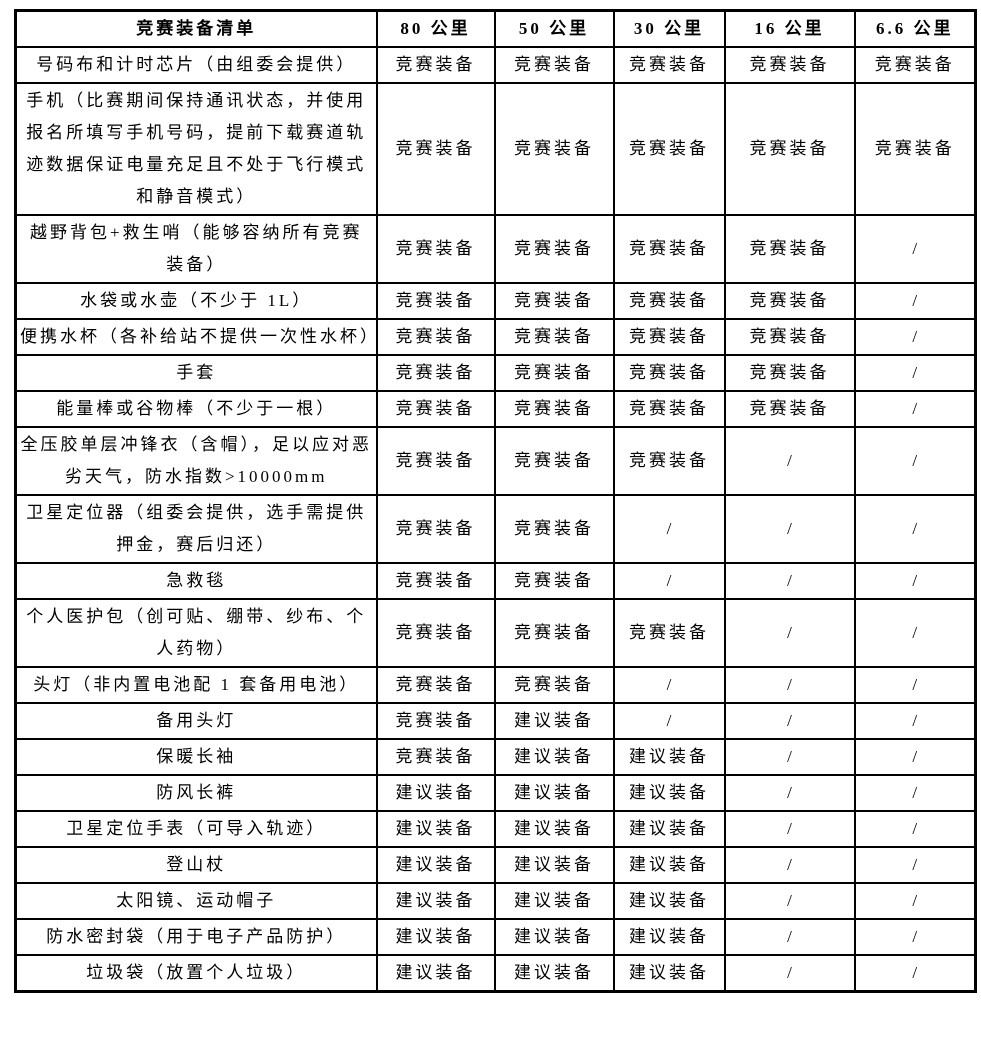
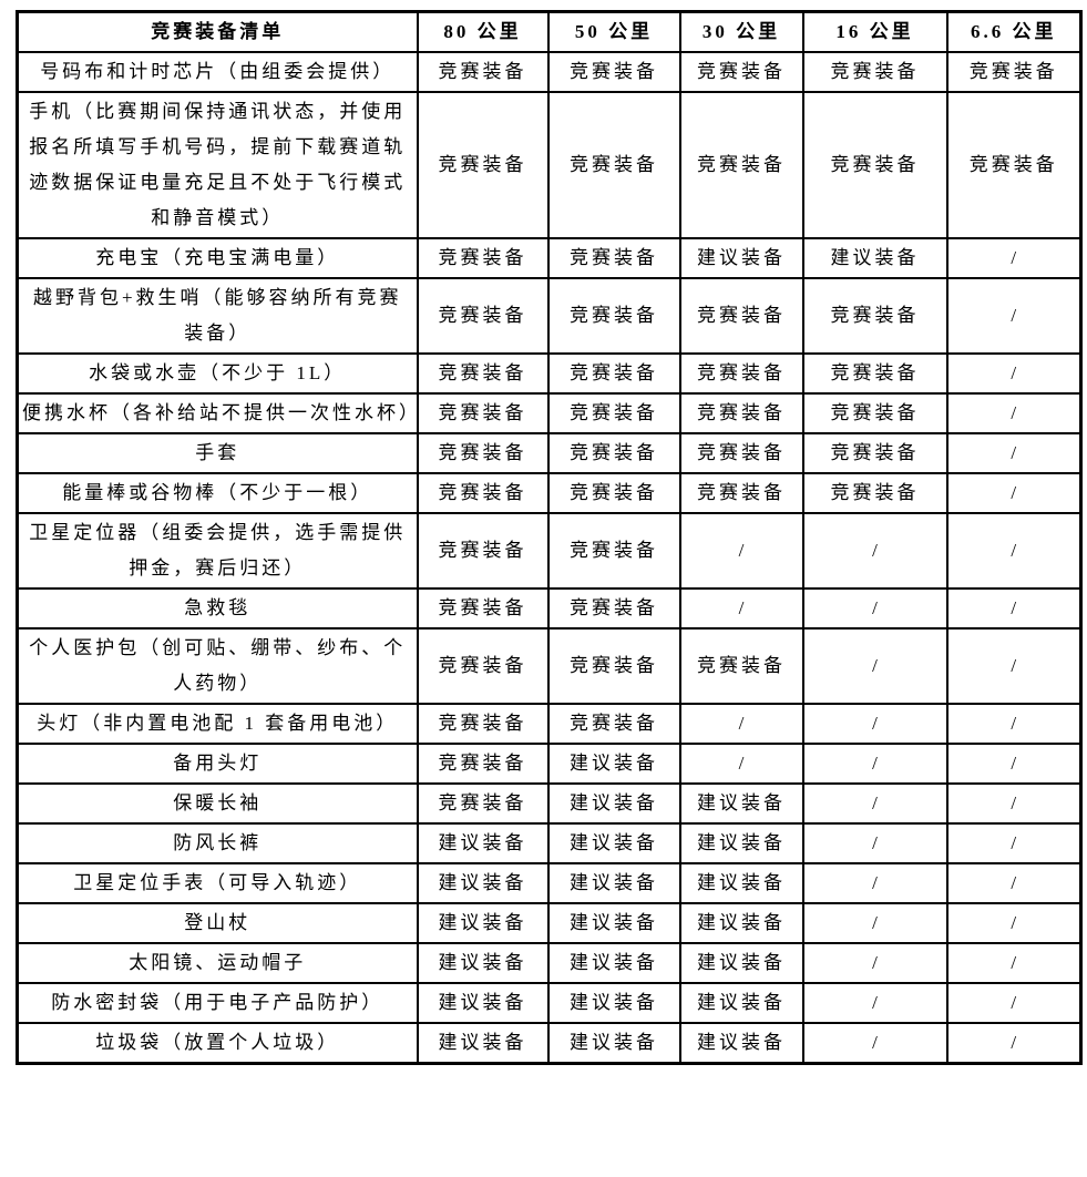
  竞赛装备清单	80 公里	50 公里	30 公里	16 公里	6.6 公里
  号码布和计时芯片（由组委会提供）	竞赛装备	竞赛装备	竞赛装备	竞赛装备	竞赛装备
  手机（比赛期间保持通讯状态，并使用报名所填写手机号码，提前下载赛道轨迹数据保证电量充足且不处于飞行模式和静音模式）	竞赛装备	竞赛装备	竞赛装备	竞赛装备	竞赛装备
+ 充电宝（充电宝满电量）	竞赛装备	竞赛装备	建议装备	建议装备	/
  越野背包+救生哨（能够容纳所有竞赛装备）	竞赛装备	竞赛装备	竞赛装备	竞赛装备	/
  水袋或水壶（不少于 1L）	竞赛装备	竞赛装备	竞赛装备	竞赛装备	/
  便携水杯（各补给站不提供一次性水杯）	竞赛装备	竞赛装备	竞赛装备	竞赛装备	/
  手套	竞赛装备	竞赛装备	竞赛装备	竞赛装备	/
  能量棒或谷物棒（不少于一根）	竞赛装备	竞赛装备	竞赛装备	竞赛装备	/
- 全压胶单层冲锋衣（含帽），足以应对恶劣天气，防水指数>10000mm	竞赛装备	竞赛装备	竞赛装备	/	/
  卫星定位器（组委会提供，选手需提供押金，赛后归还）	竞赛装备	竞赛装备	/	/	/
  急救毯	竞赛装备	竞赛装备	/	/	/
  个人医护包（创可贴、绷带、纱布、个人药物）	竞赛装备	竞赛装备	竞赛装备	/	/
  头灯（非内置电池配 1 套备用电池）	竞赛装备	竞赛装备	/	/	/
  备用头灯	竞赛装备	建议装备	/	/	/
  保暖长袖	竞赛装备	建议装备	建议装备	/	/
  防风长裤	建议装备	建议装备	建议装备	/	/
  卫星定位手表（可导入轨迹）	建议装备	建议装备	建议装备	/	/
  登山杖	建议装备	建议装备	建议装备	/	/
  太阳镜、运动帽子	建议装备	建议装备	建议装备	/	/
  防水密封袋（用于电子产品防护）	建议装备	建议装备	建议装备	/	/
  垃圾袋（放置个人垃圾）	建议装备	建议装备	建议装备	/	/
